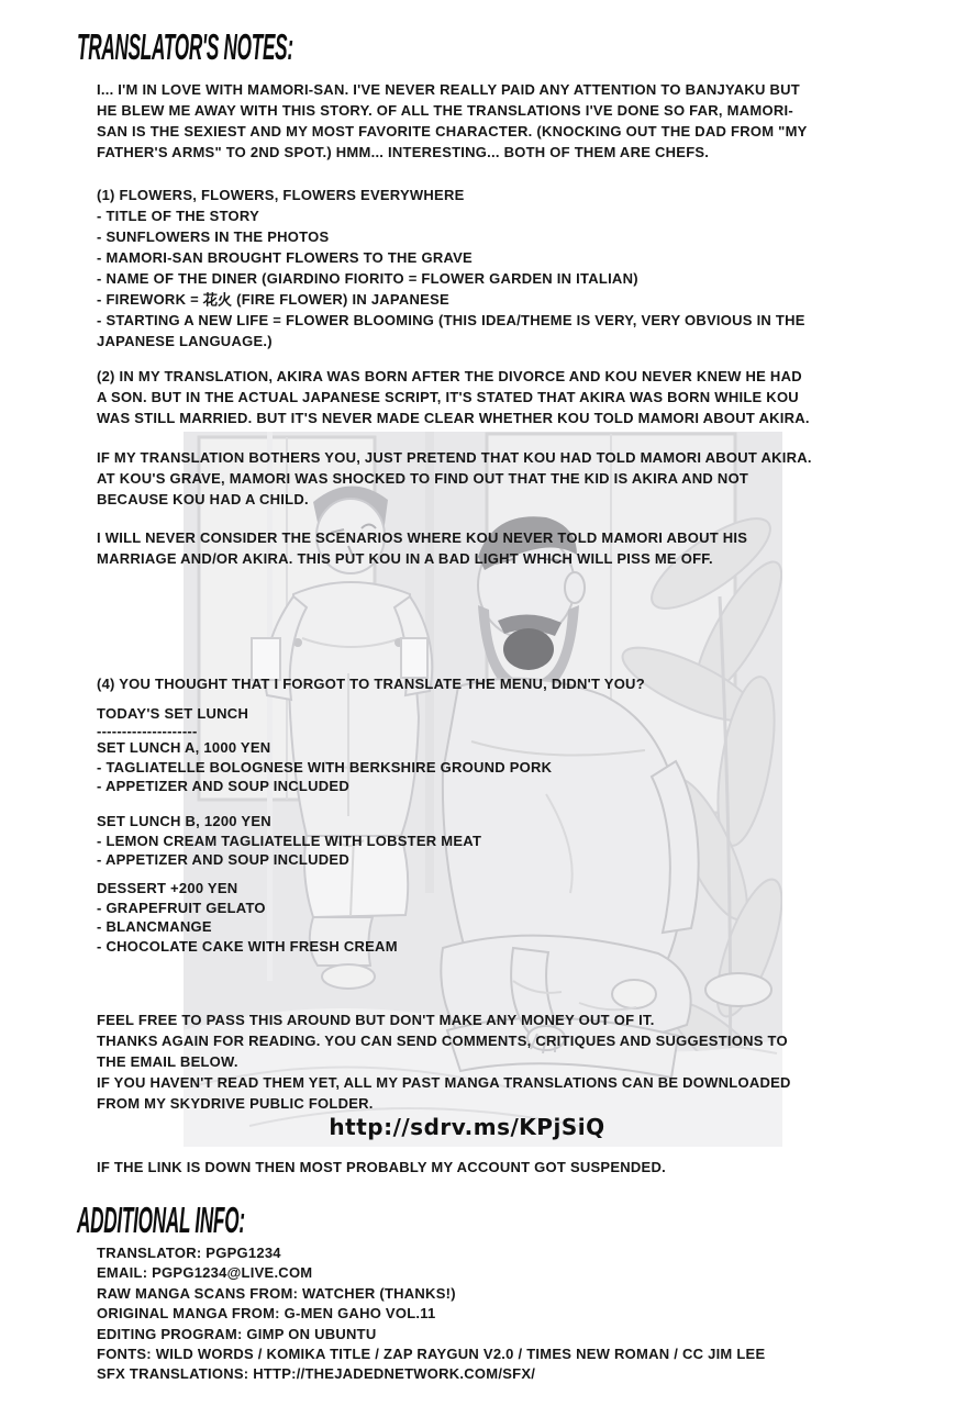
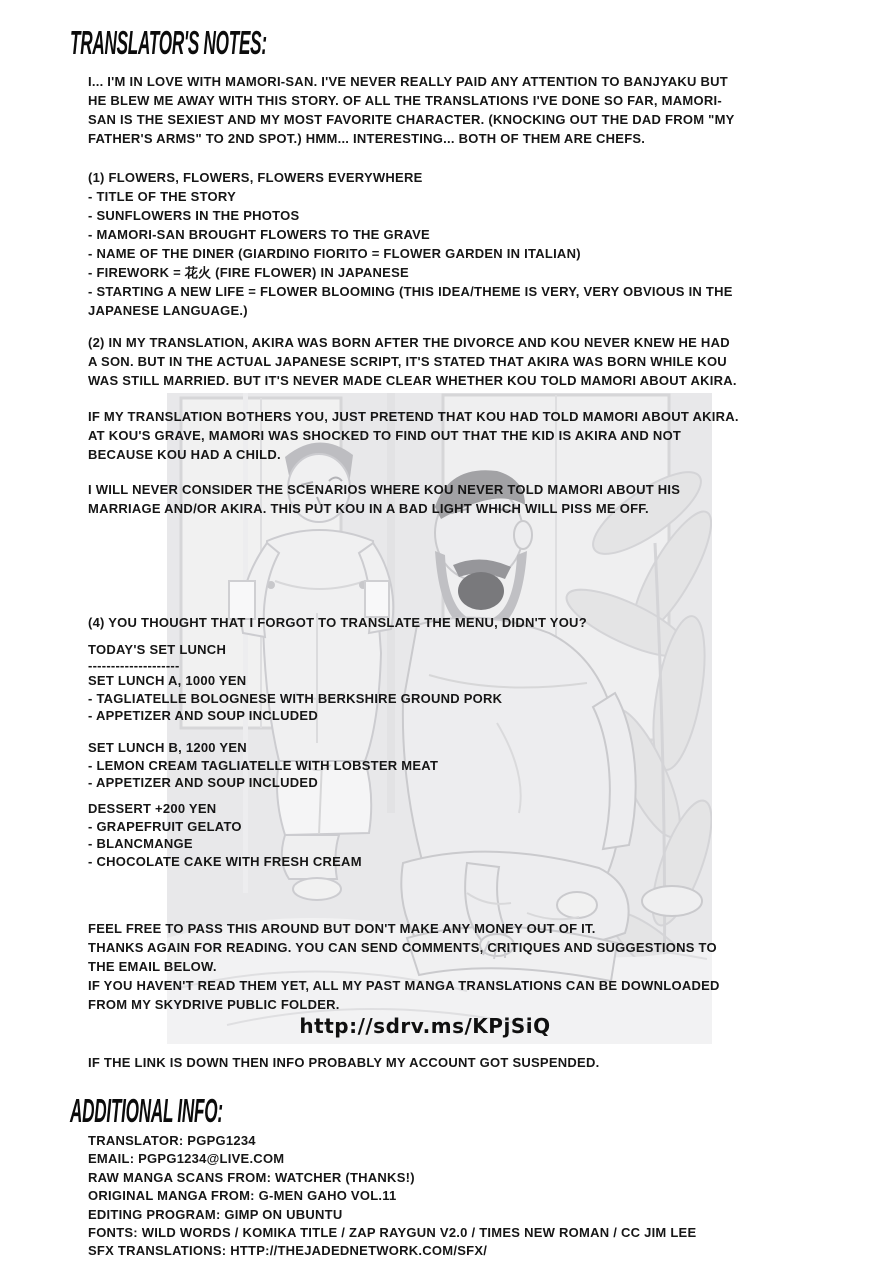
  TRANSLATOR'S NOTES:
  I... I'M IN LOVE WITH MAMORI-SAN. I'VE NEVER REALLY PAID ANY ATTENTION TO BANJYAKU BUT
  HE BLEW ME AWAY WITH THIS STORY. OF ALL THE TRANSLATIONS I'VE DONE SO FAR, MAMORI-
  SAN IS THE SEXIEST AND MY MOST FAVORITE CHARACTER. (KNOCKING OUT THE DAD FROM "MY
  FATHER'S ARMS" TO 2ND SPOT.) HMM... INTERESTING... BOTH OF THEM ARE CHEFS.
  (1) FLOWERS, FLOWERS, FLOWERS EVERYWHERE
  - TITLE OF THE STORY
  - SUNFLOWERS IN THE PHOTOS
  - MAMORI-SAN BROUGHT FLOWERS TO THE GRAVE
  - NAME OF THE DINER (GIARDINO FIORITO = FLOWER GARDEN IN ITALIAN)
  - FIREWORK = 花火 (FIRE FLOWER) IN JAPANESE
  - STARTING A NEW LIFE = FLOWER BLOOMING (THIS IDEA/THEME IS VERY, VERY OBVIOUS IN THE
  JAPANESE LANGUAGE.)
  (2) IN MY TRANSLATION, AKIRA WAS BORN AFTER THE DIVORCE AND KOU NEVER KNEW HE HAD
  A SON. BUT IN THE ACTUAL JAPANESE SCRIPT, IT'S STATED THAT AKIRA WAS BORN WHILE KOU
  WAS STILL MARRIED. BUT IT'S NEVER MADE CLEAR WHETHER KOU TOLD MAMORI ABOUT AKIRA.
  IF MY TRANSLATION BOTHERS YOU, JUST PRETEND THAT KOU HAD TOLD MAMORI ABOUT AKIRA.
  AT KOU'S GRAVE, MAMORI WAS SHOCKED TO FIND OUT THAT THE KID IS AKIRA AND NOT
  BECAUSE KOU HAD A CHILD.
  I WILL NEVER CONSIDER THE SCENARIOS WHERE KOU NEVER TOLD MAMORI ABOUT HIS
  MARRIAGE AND/OR AKIRA. THIS PUT KOU IN A BAD LIGHT WHICH WILL PISS ME OFF.
  (4) YOU THOUGHT THAT I FORGOT TO TRANSLATE THE MENU, DIDN'T YOU?
  TODAY'S SET LUNCH
  --------------------
  SET LUNCH A, 1000 YEN
  - TAGLIATELLE BOLOGNESE WITH BERKSHIRE GROUND PORK
  - APPETIZER AND SOUP INCLUDED
  SET LUNCH B, 1200 YEN
  - LEMON CREAM TAGLIATELLE WITH LOBSTER MEAT
  - APPETIZER AND SOUP INCLUDED
  DESSERT +200 YEN
  - GRAPEFRUIT GELATO
  - BLANCMANGE
  - CHOCOLATE CAKE WITH FRESH CREAM
  FEEL FREE TO PASS THIS AROUND BUT DON'T MAKE ANY MONEY OUT OF IT.
  THANKS AGAIN FOR READING. YOU CAN SEND COMMENTS, CRITIQUES AND SUGGESTIONS TO
  THE EMAIL BELOW.
  IF YOU HAVEN'T READ THEM YET, ALL MY PAST MANGA TRANSLATIONS CAN BE DOWNLOADED
  FROM MY SKYDRIVE PUBLIC FOLDER.
  http://sdrv.ms/KPjSiQ
- IF THE LINK IS DOWN THEN MOST PROBABLY MY ACCOUNT GOT SUSPENDED.
+ IF THE LINK IS DOWN THEN INFO PROBABLY MY ACCOUNT GOT SUSPENDED.
  ADDITIONAL INFO:
  TRANSLATOR: PGPG1234
  EMAIL: PGPG1234@LIVE.COM
  RAW MANGA SCANS FROM: WATCHER (THANKS!)
  ORIGINAL MANGA FROM: G-MEN GAHO VOL.11
  EDITING PROGRAM: GIMP ON UBUNTU
  FONTS: WILD WORDS / KOMIKA TITLE / ZAP RAYGUN V2.0 / TIMES NEW ROMAN / CC JIM LEE
  SFX TRANSLATIONS: HTTP://THEJADEDNETWORK.COM/SFX/
